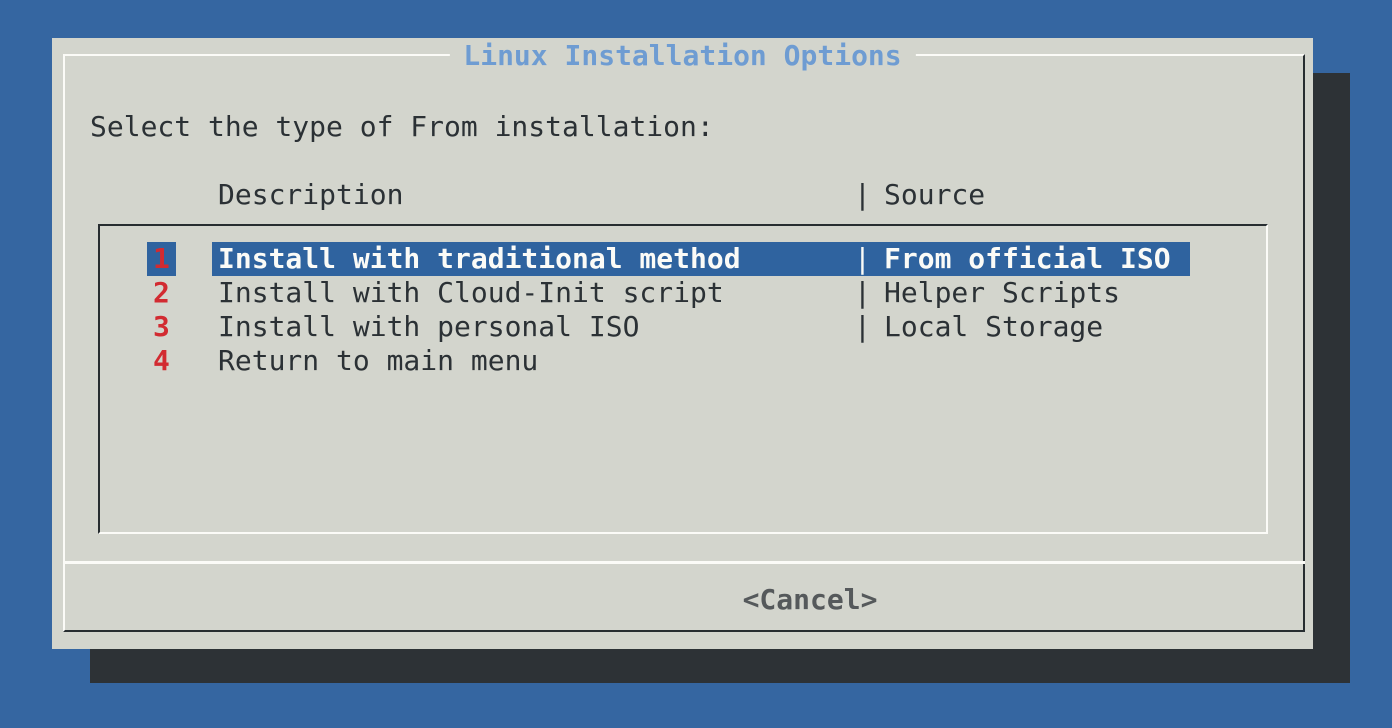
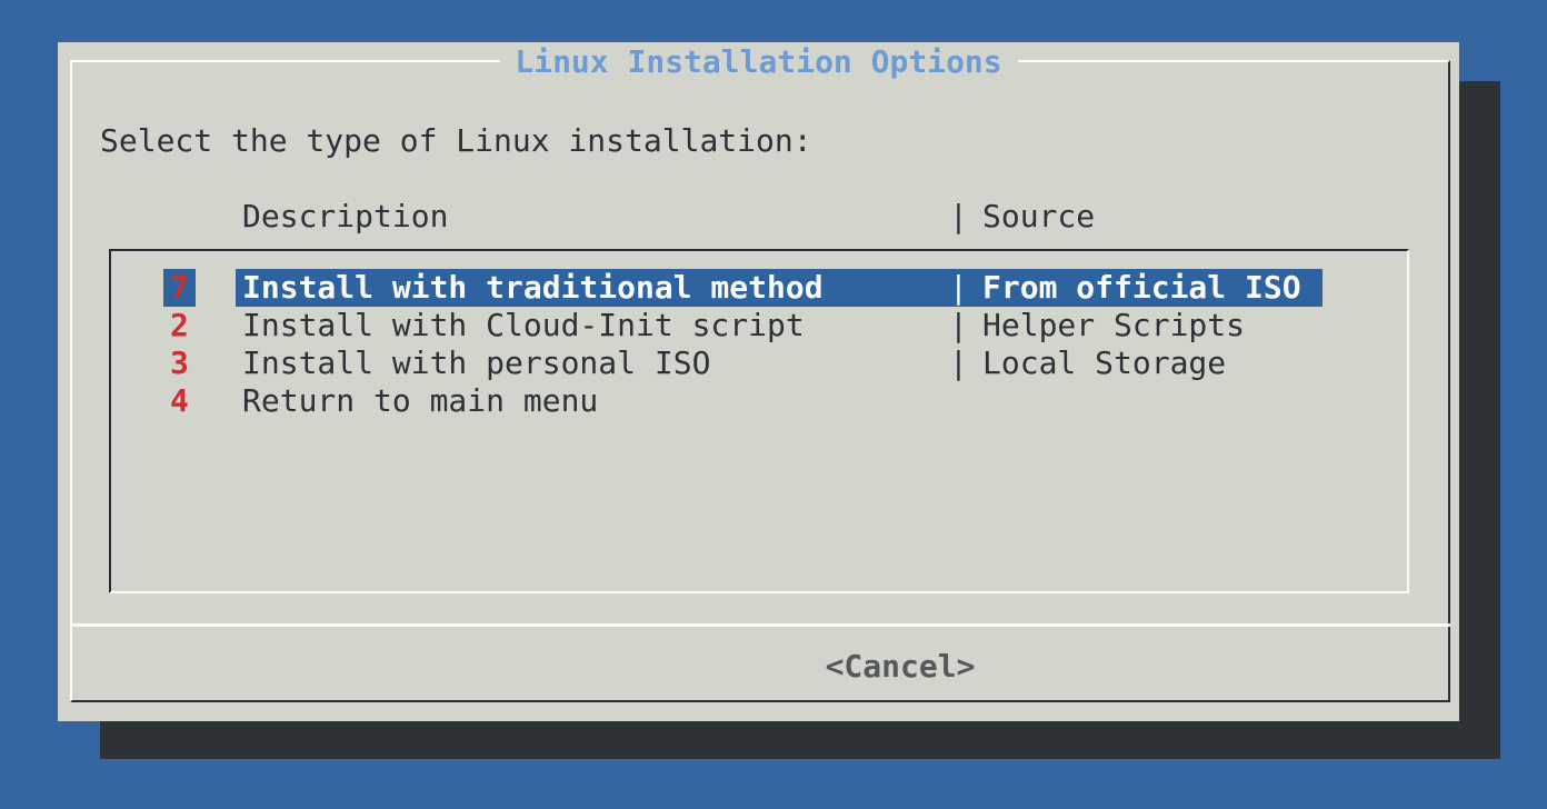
  Linux Installation Options
- Select the type of From installation:
+ Select the type of Linux installation:
  Description
  |
  Source
- 1
+ 7
  Install with traditional method
  |
  From official ISO
  2
  Install with Cloud-Init script
  |
  Helper Scripts
  3
  Install with personal ISO
  |
  Local Storage
  4
  Return to main menu
  <Cancel>
